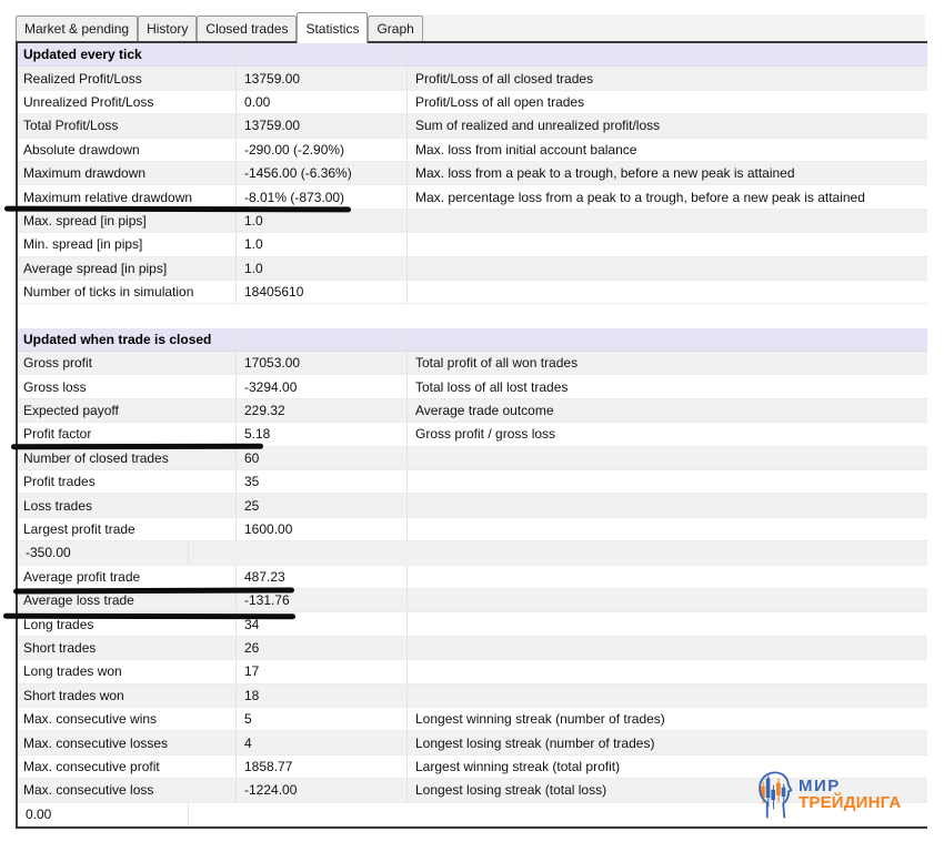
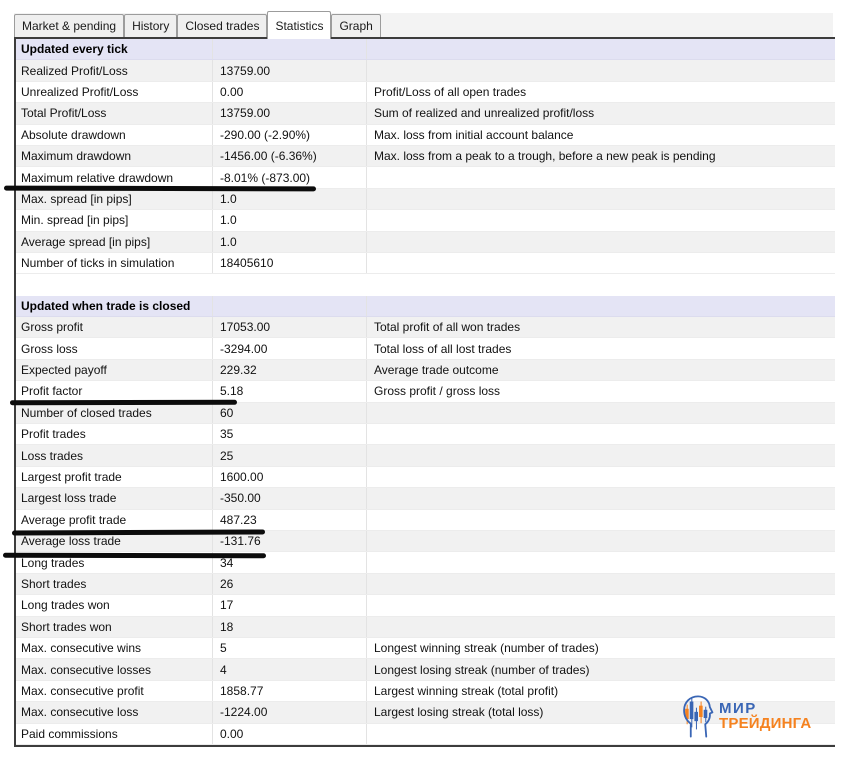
  Market & pending
  History
  Closed trades
  Statistics
  Graph
  Updated every tick
  Realized Profit/Loss
  13759.00
- Profit/Loss of all closed trades
  Unrealized Profit/Loss
  0.00
  Profit/Loss of all open trades
  Total Profit/Loss
  13759.00
  Sum of realized and unrealized profit/loss
  Absolute drawdown
  -290.00 (-2.90%)
  Max. loss from initial account balance
  Maximum drawdown
  -1456.00 (-6.36%)
- Max. loss from a peak to a trough, before a new peak is attained
+ Max. loss from a peak to a trough, before a new peak is pending
  Maximum relative drawdown
  -8.01% (-873.00)
- Max. percentage loss from a peak to a trough, before a new peak is attained
  Max. spread [in pips]
  1.0
  Min. spread [in pips]
  1.0
  Average spread [in pips]
  1.0
  Number of ticks in simulation
  18405610
  Updated when trade is closed
  Gross profit
  17053.00
  Total profit of all won trades
  Gross loss
  -3294.00
  Total loss of all lost trades
  Expected payoff
  229.32
  Average trade outcome
  Profit factor
  5.18
  Gross profit / gross loss
  Number of closed trades
  60
  Profit trades
  35
  Loss trades
  25
  Largest profit trade
  1600.00
+ Largest loss trade
  -350.00
  Average profit trade
  487.23
  Average loss trade
  -131.76
  Long trades
  34
  Short trades
  26
  Long trades won
  17
  Short trades won
  18
  Max. consecutive wins
  5
  Longest winning streak (number of trades)
  Max. consecutive losses
  4
  Longest losing streak (number of trades)
  Max. consecutive profit
  1858.77
  Largest winning streak (total profit)
  Max. consecutive loss
  -1224.00
- Longest losing streak (total loss)
+ Largest losing streak (total loss)
+ Paid commissions
  0.00
  МИР
  ТРЕЙДИНГА
